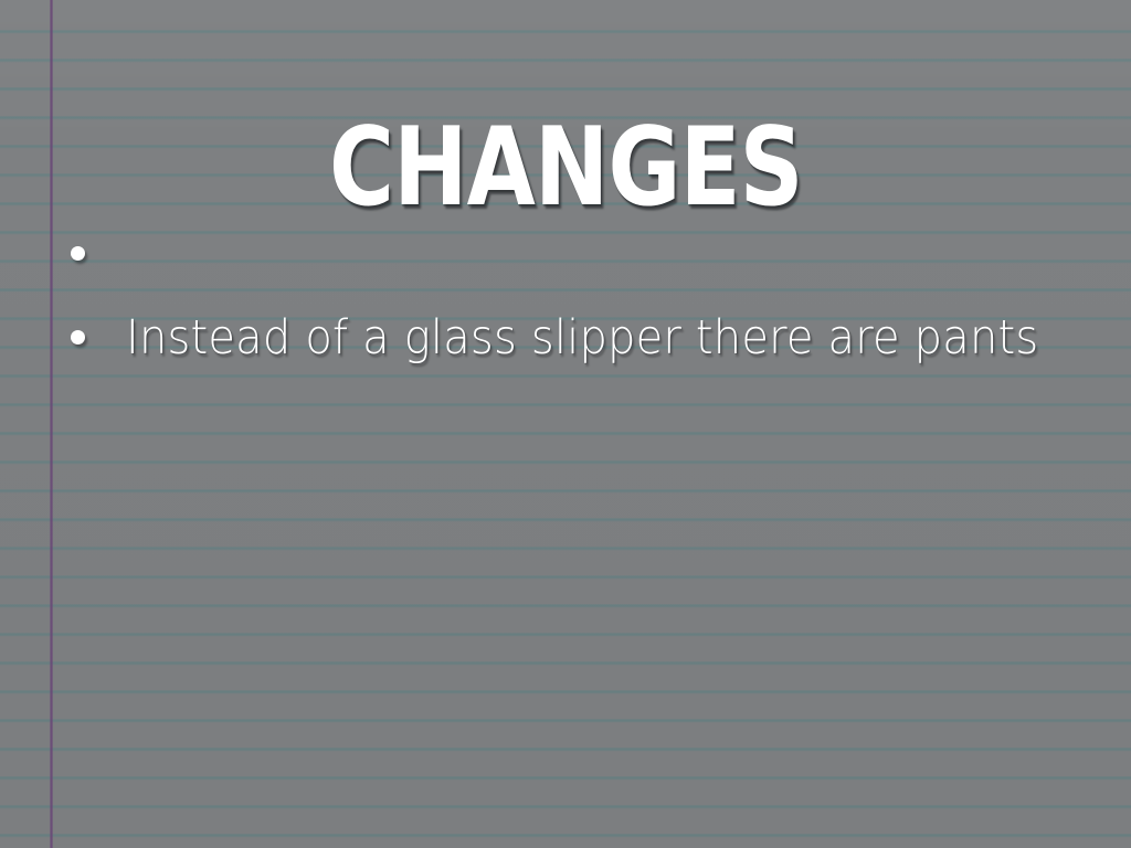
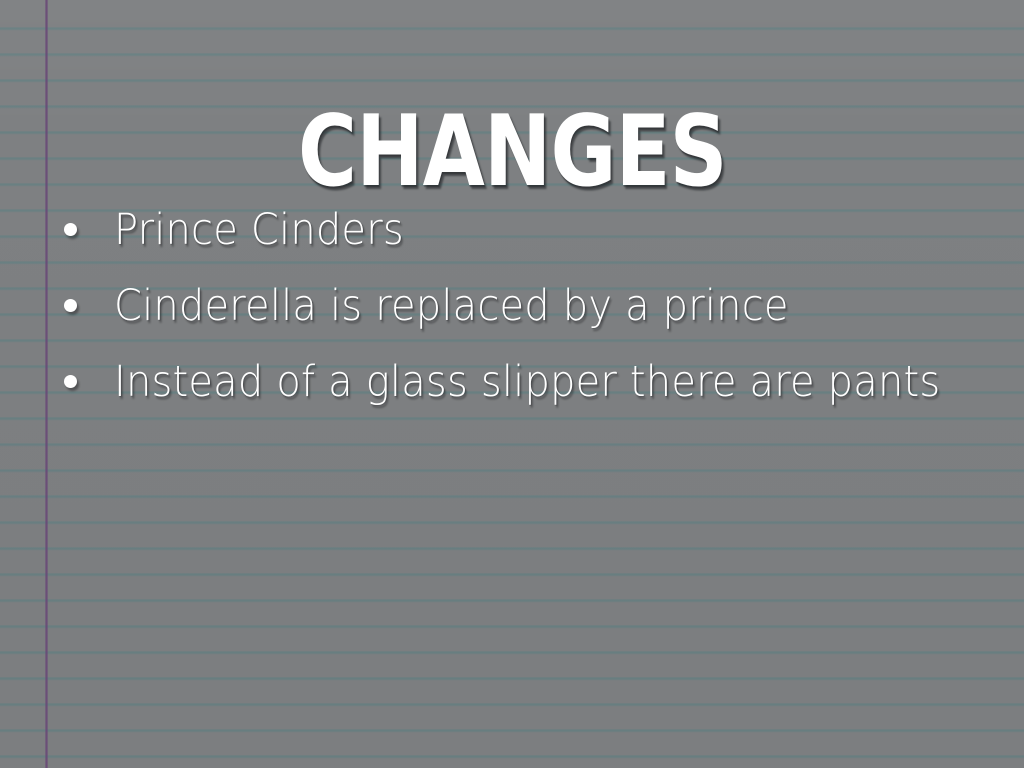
  CHANGES
+ Prince Cinders
+ Cinderella is replaced by a prince
  Instead of a glass slipper there are pants
